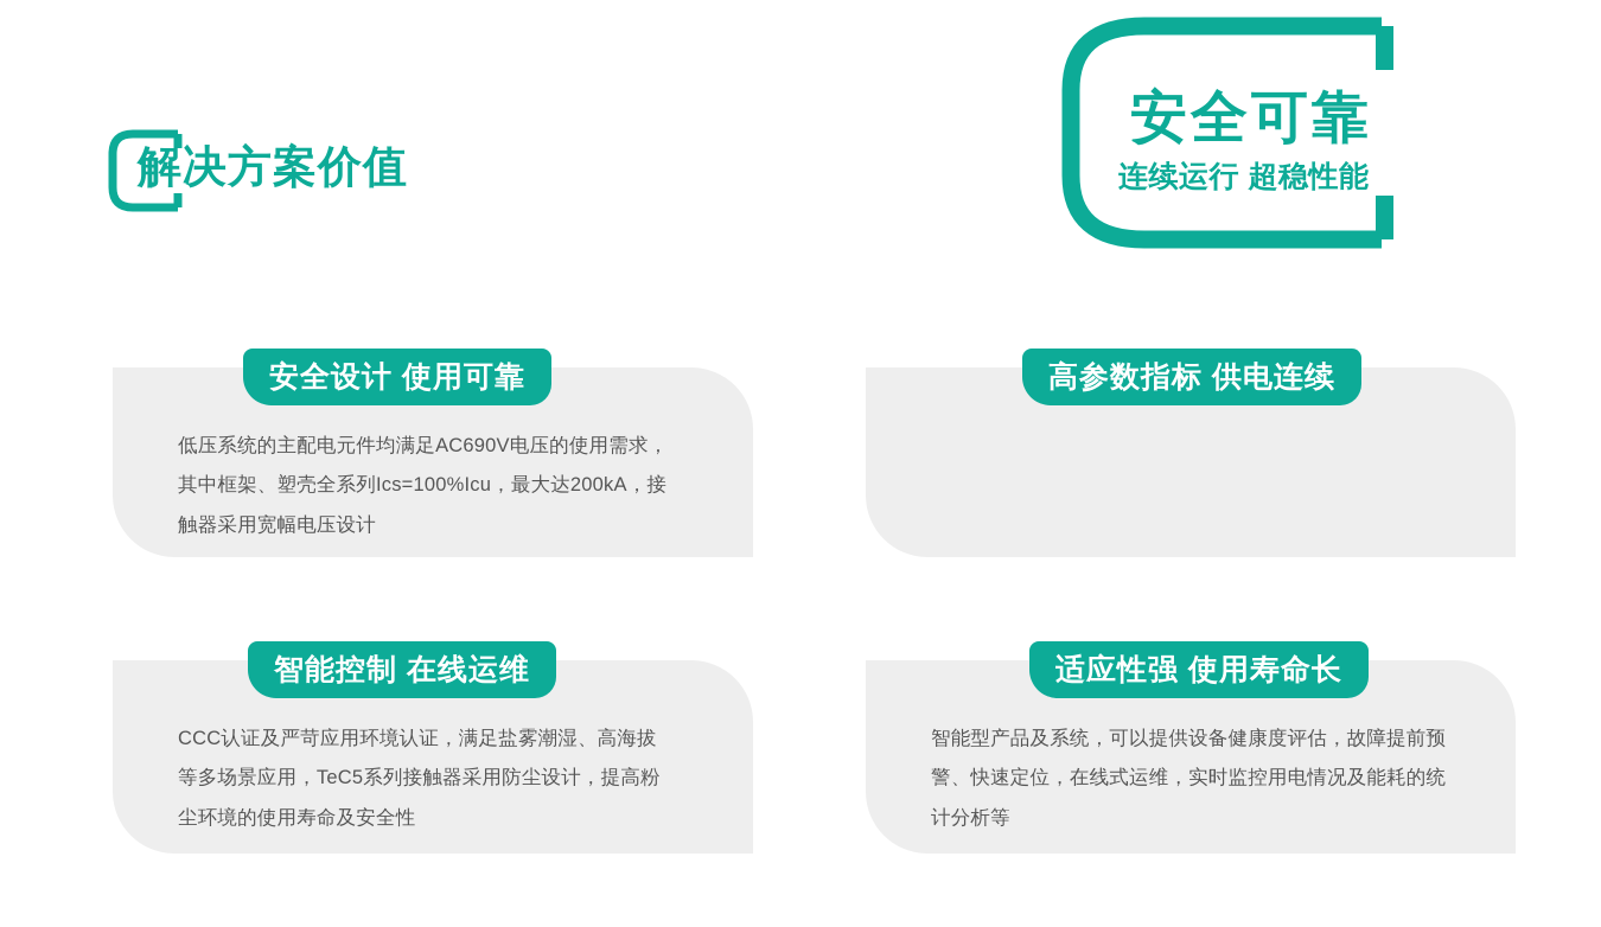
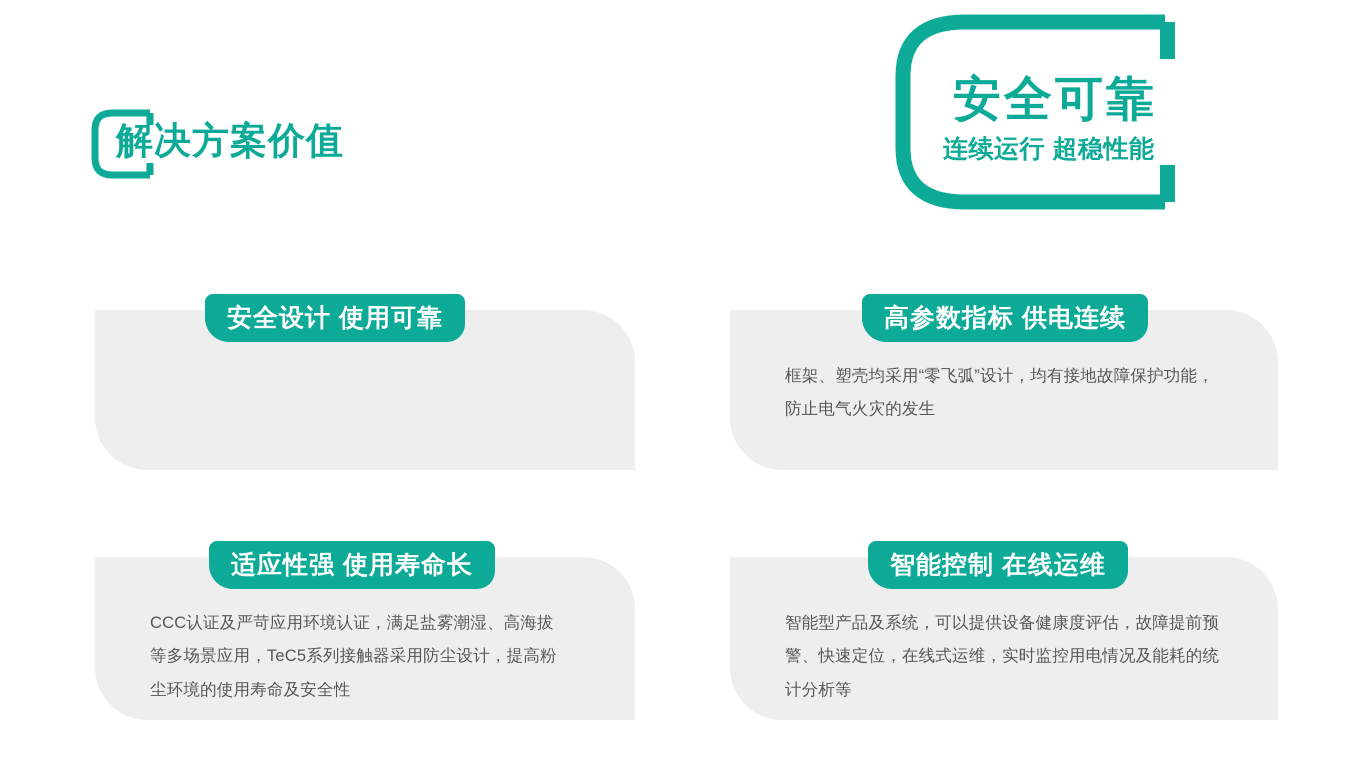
  解决方案价值
  安全可靠
  连续运行 超稳性能
  安全设计 使用可靠
- 低压系统的主配电元件均满足AC690V电压的使用需求，其中框架、塑壳全系列Ics=100%Icu，最大达200kA，接触器采用宽幅电压设计
- 智能控制 在线运维
+ 适应性强 使用寿命长
  CCC认证及严苛应用环境认证，满足盐雾潮湿、高海拔等多场景应用，TeC5系列接触器采用防尘设计，提高粉尘环境的使用寿命及安全性
  高参数指标 供电连续
+ 框架、塑壳均采用“零飞弧”设计，均有接地故障保护功能，防止电气火灾的发生
- 适应性强 使用寿命长
+ 智能控制 在线运维
  智能型产品及系统，可以提供设备健康度评估，故障提前预警、快速定位，在线式运维，实时监控用电情况及能耗的统计分析等
